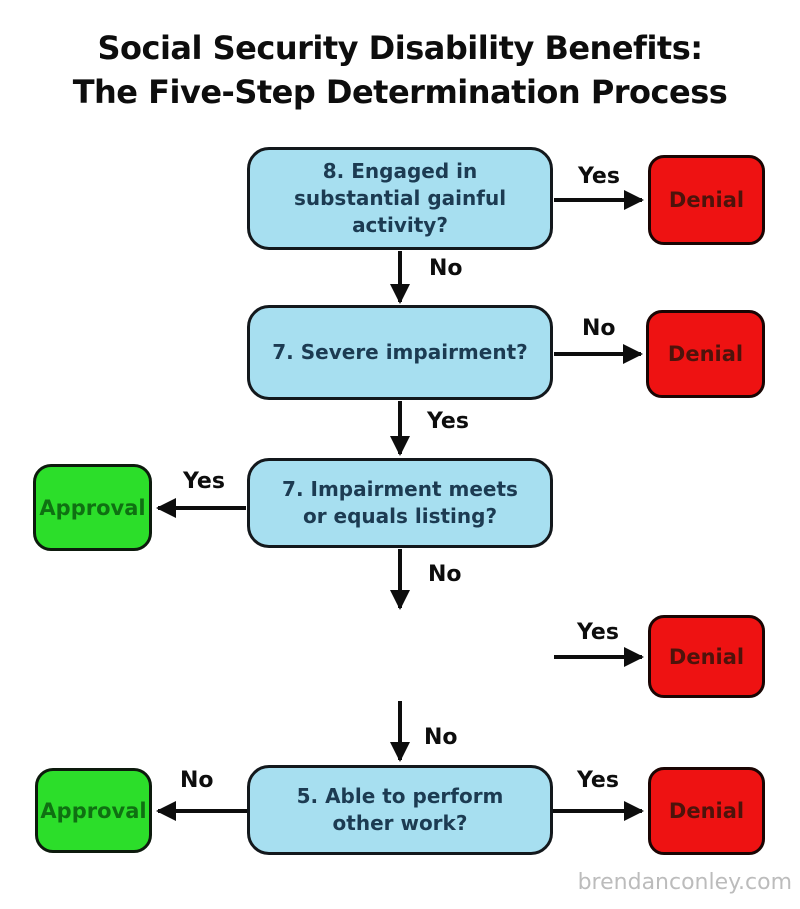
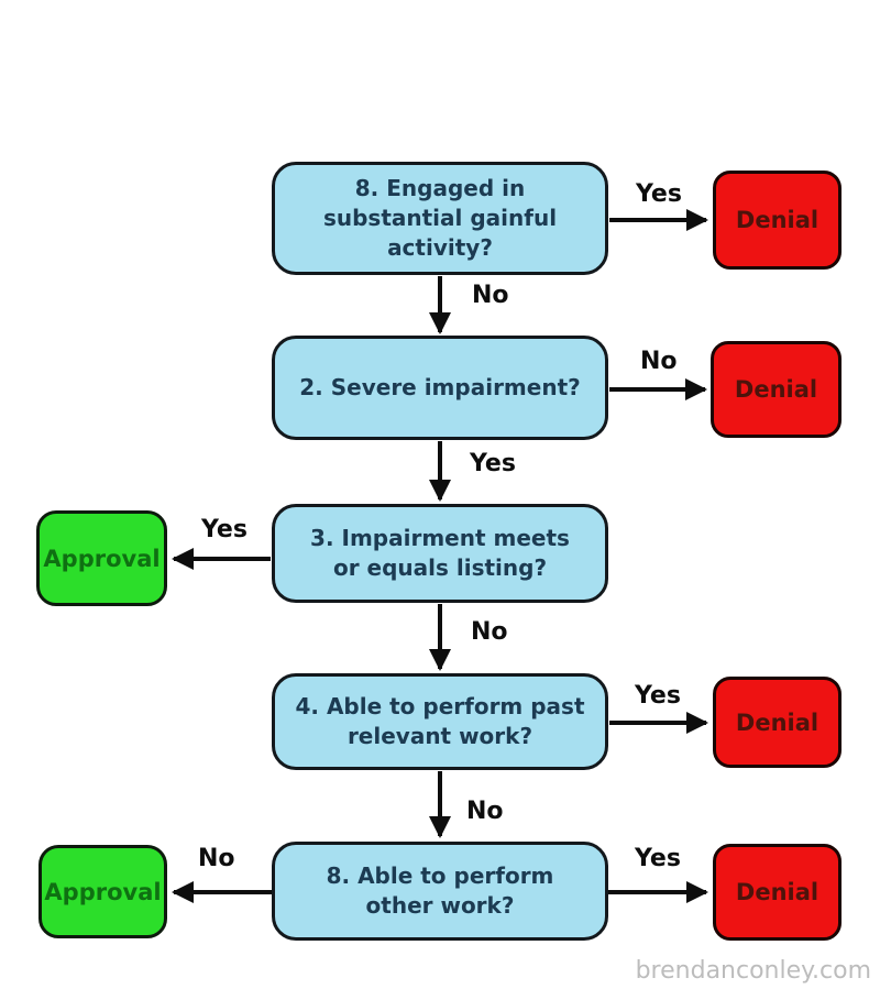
- Social Security Disability Benefits:
- The Five-Step Determination Process
  8. Engaged in substantial gainful activity?
- 7. Severe impairment?
+ 2. Severe impairment?
- 7. Impairment meets or equals listing?
+ 3. Impairment meets or equals listing?
+ 4. Able to perform past relevant work?
- 5. Able to perform other work?
+ 8. Able to perform other work?
  Denial
  Denial
  Denial
  Denial
  Approval
  Approval
  Yes
  No
  No
  Yes
  Yes
  No
  Yes
  No
  No
  Yes
  brendanconley.com
